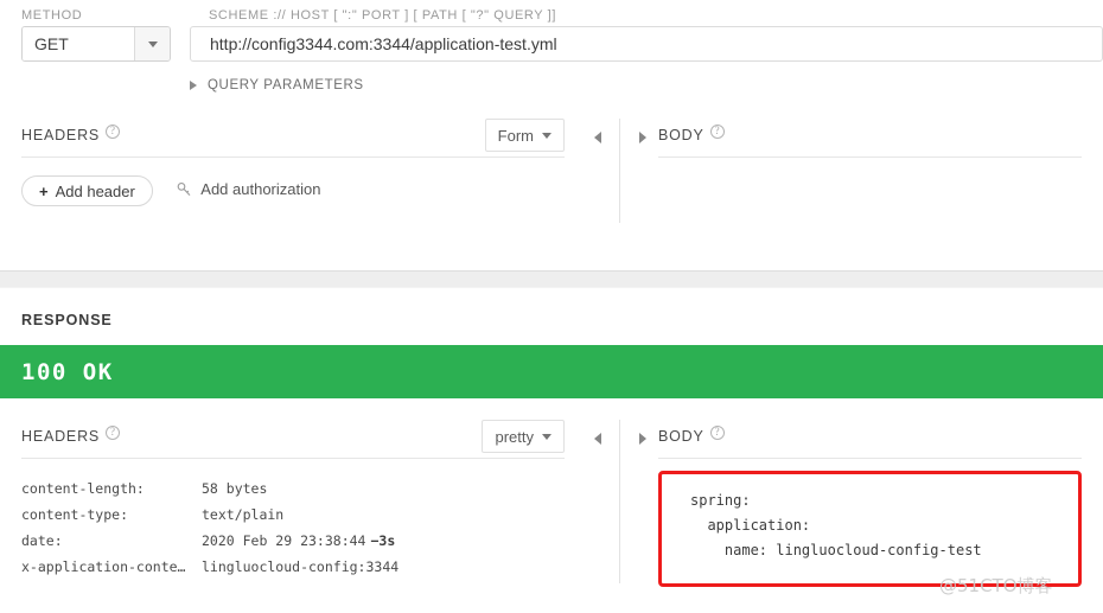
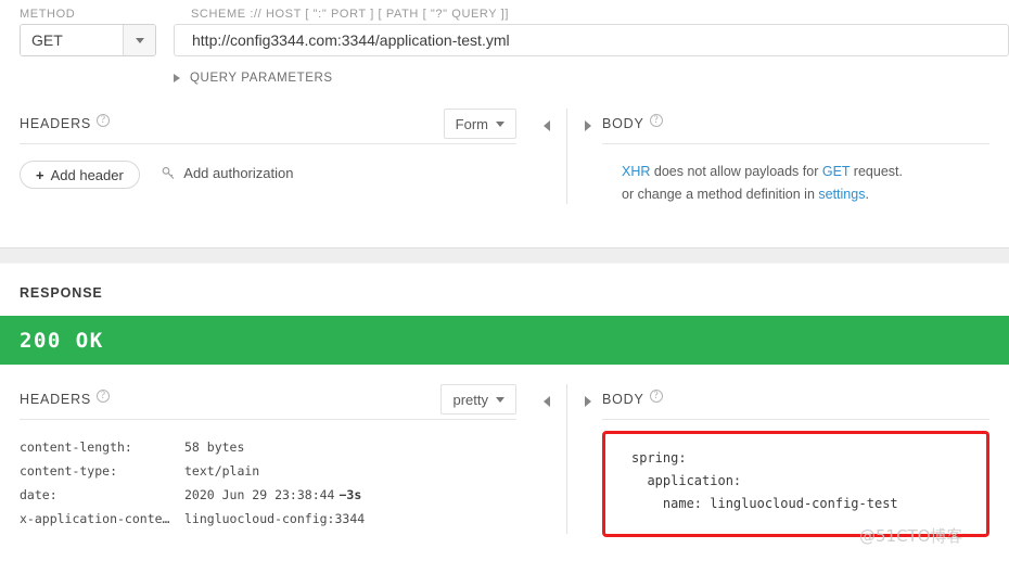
  METHOD
  SCHEME :// HOST [ ":" PORT ] [ PATH [ "?" QUERY ]]
  GET
  http://config3344.com:3344/application-test.yml
  QUERY PARAMETERS
  HEADERS
  ?
  Form
  +
  Add header
  Add authorization
  BODY
  ?
+ XHR does not allow payloads for GET request.
+ or change a method definition in settings.
  RESPONSE
- 100 OK
+ 200 OK
  HEADERS
  ?
  pretty
  content-length:	58 bytes
  content-type:	text/plain
- date:	2020 Feb 29 23:38:44 −3s
+ date:	2020 Jun 29 23:38:44 −3s
  x-application-conte…	lingluocloud-config:3344
  BODY
  ?
  spring:
  application:
  name: lingluocloud-config-test
  @51CTO博客
